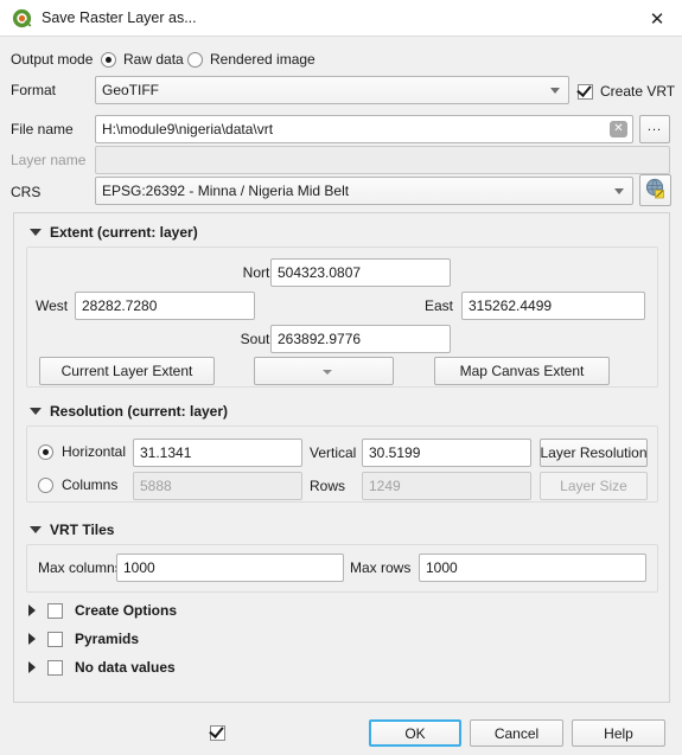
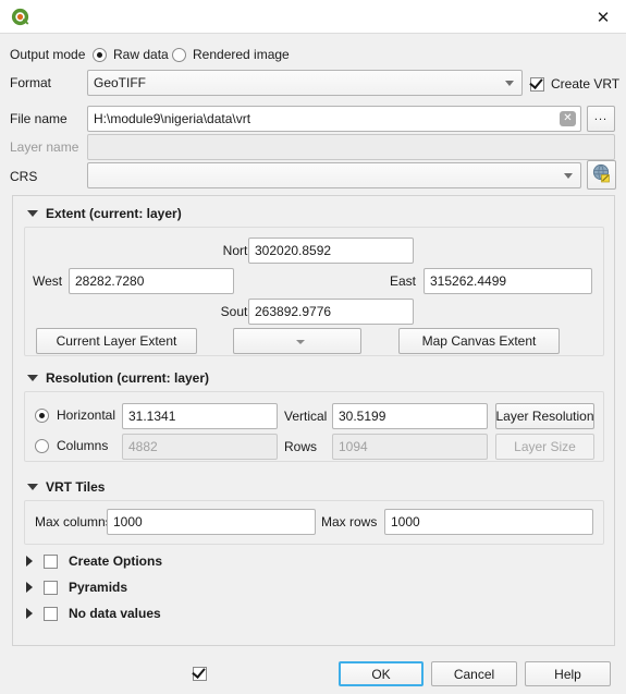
- Save Raster Layer as...
  ✕
  Output mode
  Raw data
  Rendered image
  Format
  GeoTIFF
  Create VRT
  File name
  H:\module9\nigeria\data\vrt
  ✕
  ...
  Layer name
  CRS
- EPSG:26392 - Minna / Nigeria Mid Belt
  Extent (current: layer)
  Nort
- 504323.0807
+ 302020.8592
  West
  28282.7280
  East
  315262.4499
  Sout
  263892.9776
  Current Layer Extent
  Map Canvas Extent
  Resolution (current: layer)
  Horizontal
  31.1341
  Vertical
  30.5199
  Layer Resolution
  Columns
- 5888
+ 4882
  Rows
- 1249
+ 1094
  Layer Size
  VRT Tiles
  Max column
  1000
  Max rows
  1000
  Create Options
  Pyramids
  No data values
  OK
  Cancel
  Help
